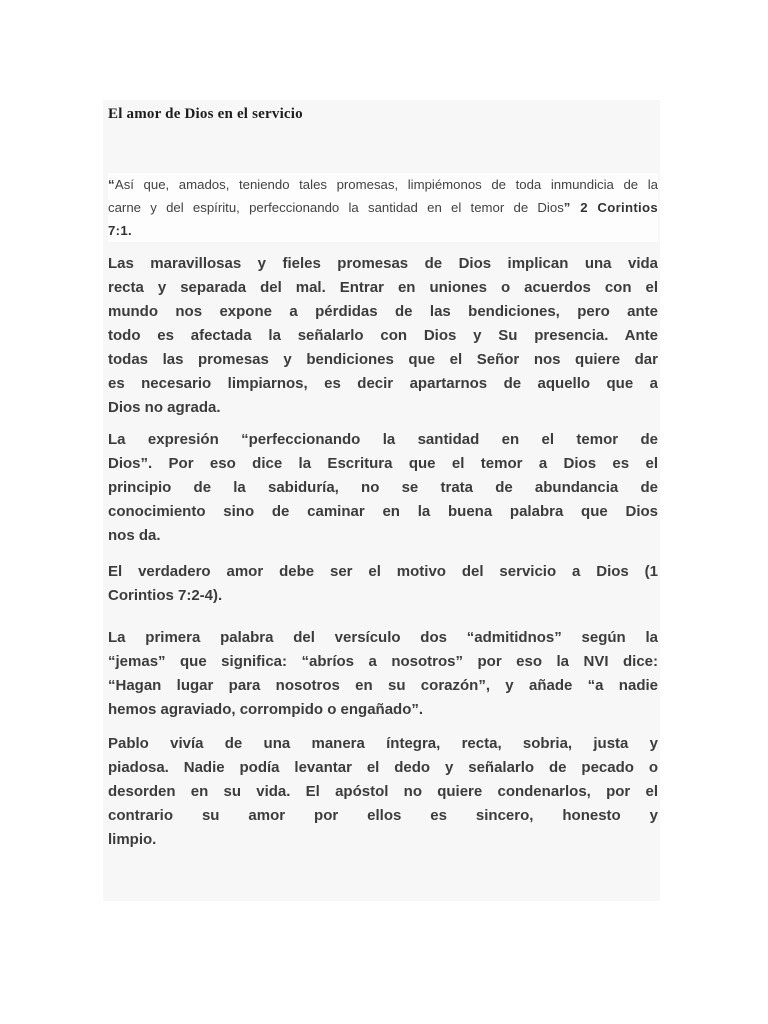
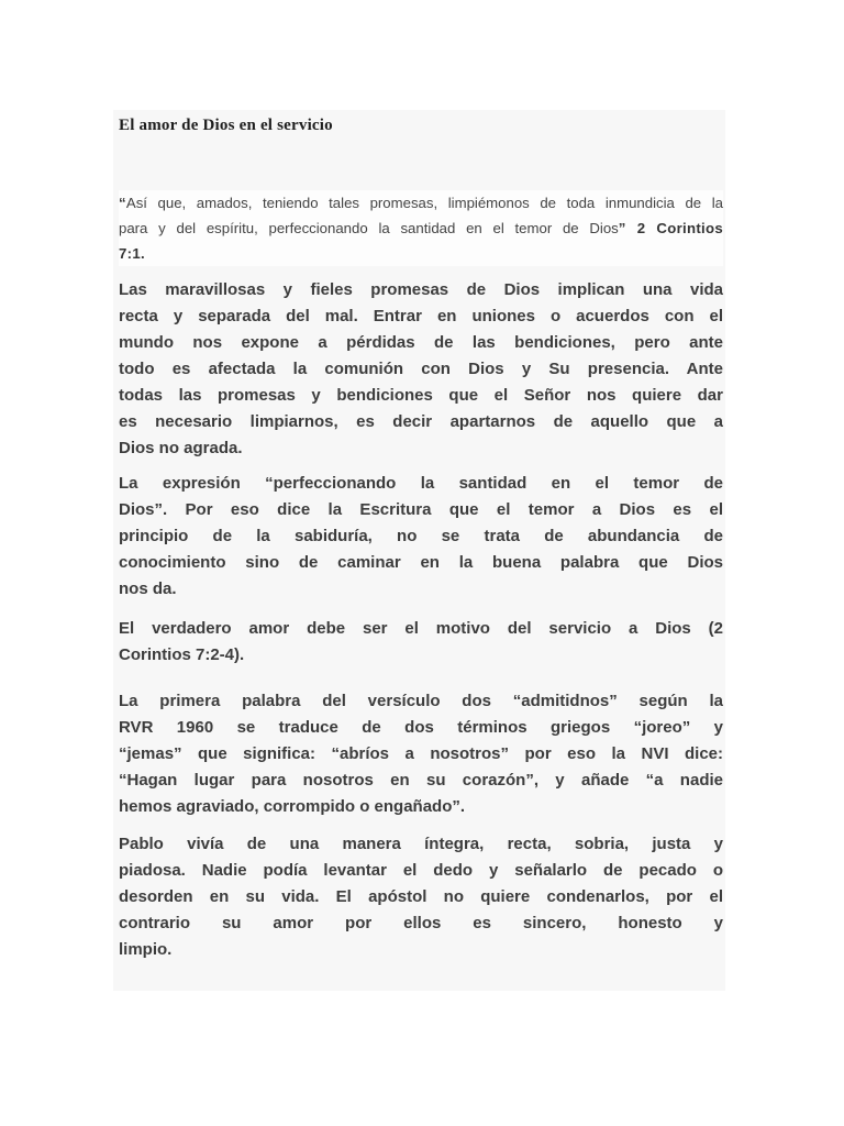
  El amor de Dios en el servicio
  “Así que, amados, teniendo tales promesas, limpiémonos de toda inmundicia de la
- carne y del espíritu, perfeccionando la santidad en el temor de Dios” 2 Corintios
+ para y del espíritu, perfeccionando la santidad en el temor de Dios” 2 Corintios
  7:1.
  Las maravillosas y fieles promesas de Dios implican una vida
  recta y separada del mal. Entrar en uniones o acuerdos con el
  mundo nos expone a pérdidas de las bendiciones, pero ante
- todo es afectada la señalarlo con Dios y Su presencia. Ante
+ todo es afectada la comunión con Dios y Su presencia. Ante
  todas las promesas y bendiciones que el Señor nos quiere dar
  es necesario limpiarnos, es decir apartarnos de aquello que a
  Dios no agrada.
  La expresión “perfeccionando la santidad en el temor de
  Dios”. Por eso dice la Escritura que el temor a Dios es el
  principio de la sabiduría, no se trata de abundancia de
  conocimiento sino de caminar en la buena palabra que Dios
  nos da.
- El verdadero amor debe ser el motivo del servicio a Dios (1
+ El verdadero amor debe ser el motivo del servicio a Dios (2
  Corintios 7:2-4).
  La primera palabra del versículo dos “admitidnos” según la
+ RVR 1960 se traduce de dos términos griegos “joreo” y
  “jemas” que significa: “abríos a nosotros” por eso la NVI dice:
  “Hagan lugar para nosotros en su corazón”, y añade “a nadie
  hemos agraviado, corrompido o engañado”.
  Pablo vivía de una manera íntegra, recta, sobria, justa y
  piadosa. Nadie podía levantar el dedo y señalarlo de pecado o
  desorden en su vida. El apóstol no quiere condenarlos, por el
  contrario su amor por ellos es sincero, honesto y
  limpio.
